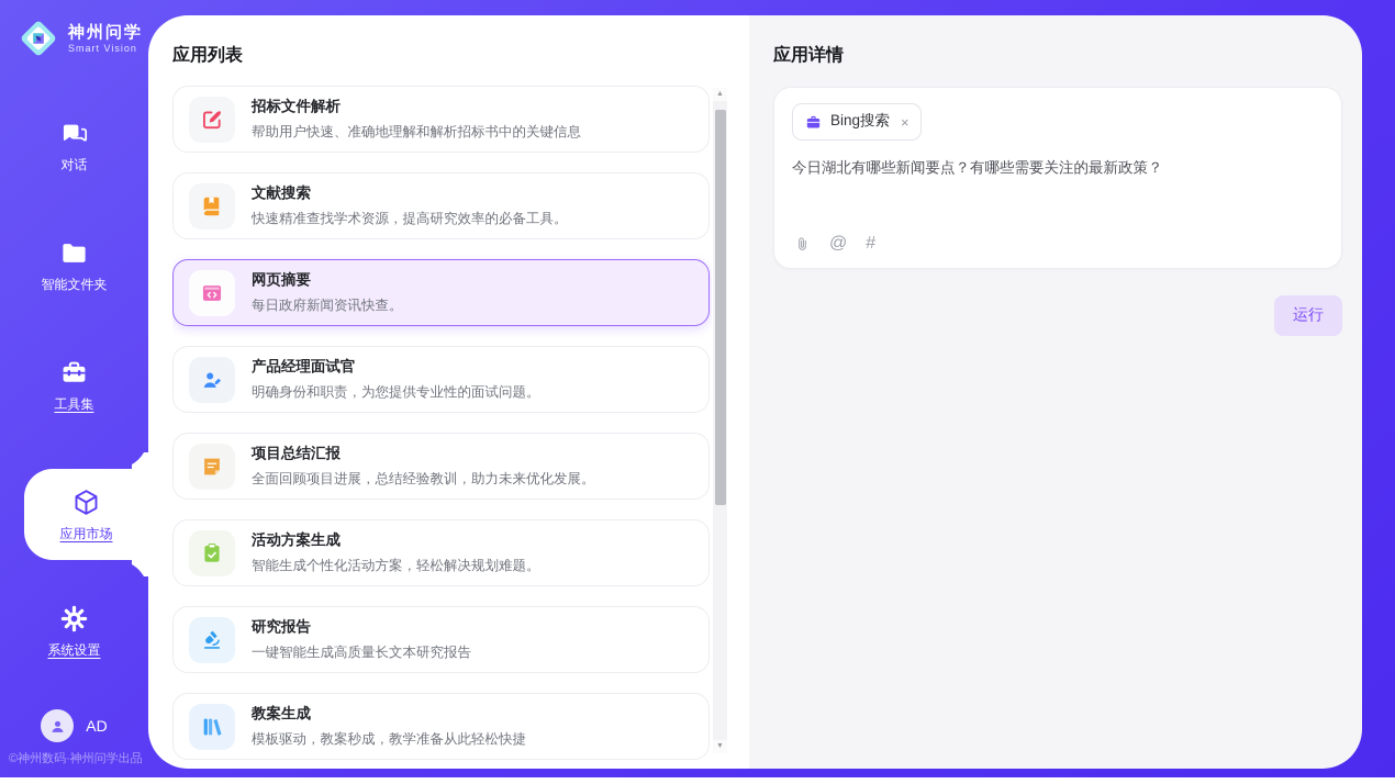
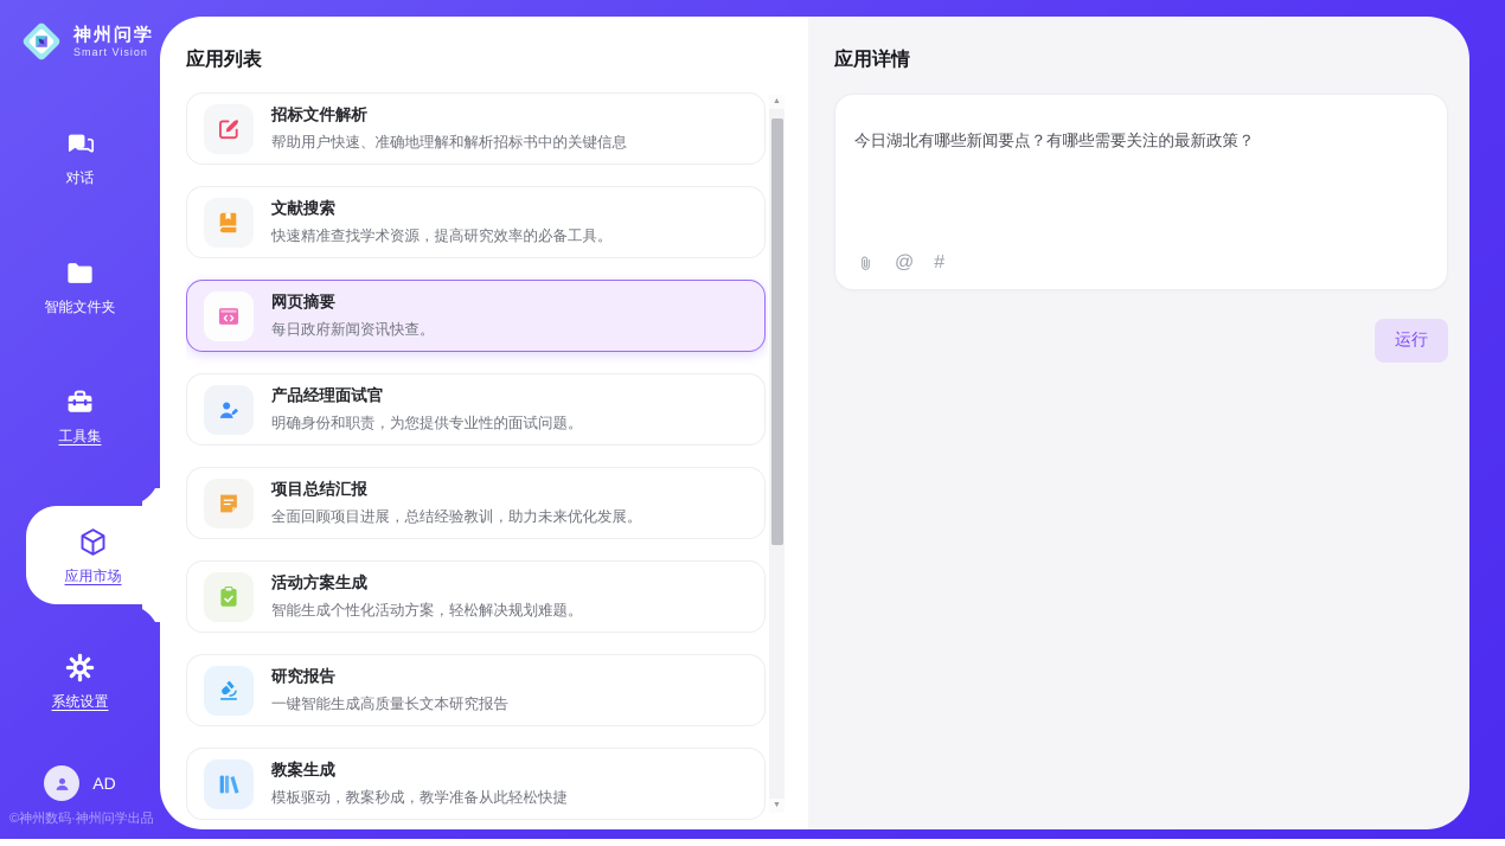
  神州问学
  Smart Vision
  对话
  智能文件夹
  工具集
  应用市场
  系统设置
  AD
  ©神州数码·神州问学出品
  应用列表
  招标文件解析
  帮助用户快速、准确地理解和解析招标书中的关键信息
  文献搜索
  快速精准查找学术资源，提高研究效率的必备工具。
  网页摘要
  每日政府新闻资讯快查。
  产品经理面试官
  明确身份和职责，为您提供专业性的面试问题。
  项目总结汇报
  全面回顾项目进展，总结经验教训，助力未来优化发展。
  活动方案生成
  智能生成个性化活动方案，轻松解决规划难题。
  研究报告
  一键智能生成高质量长文本研究报告
  教案生成
  模板驱动，教案秒成，教学准备从此轻松快捷
  应用详情
- Bing搜索
- ×
  今日湖北有哪些新闻要点？有哪些需要关注的最新政策？
  @
  #
  运行
